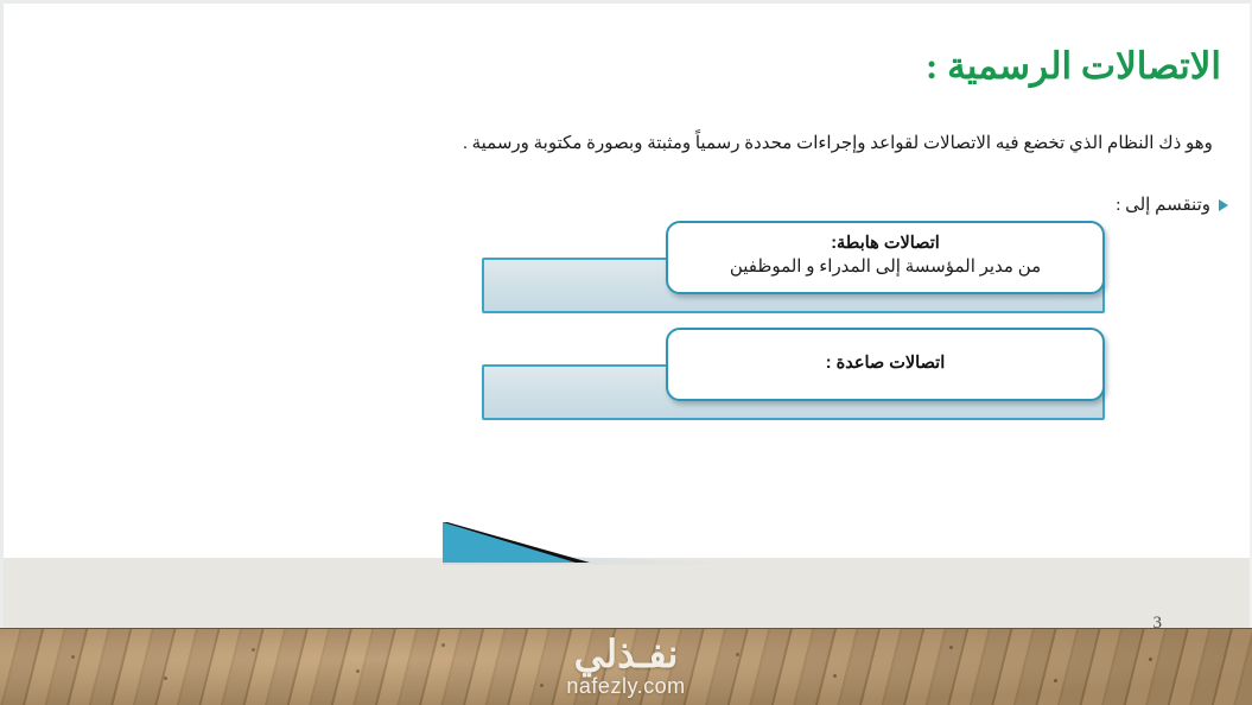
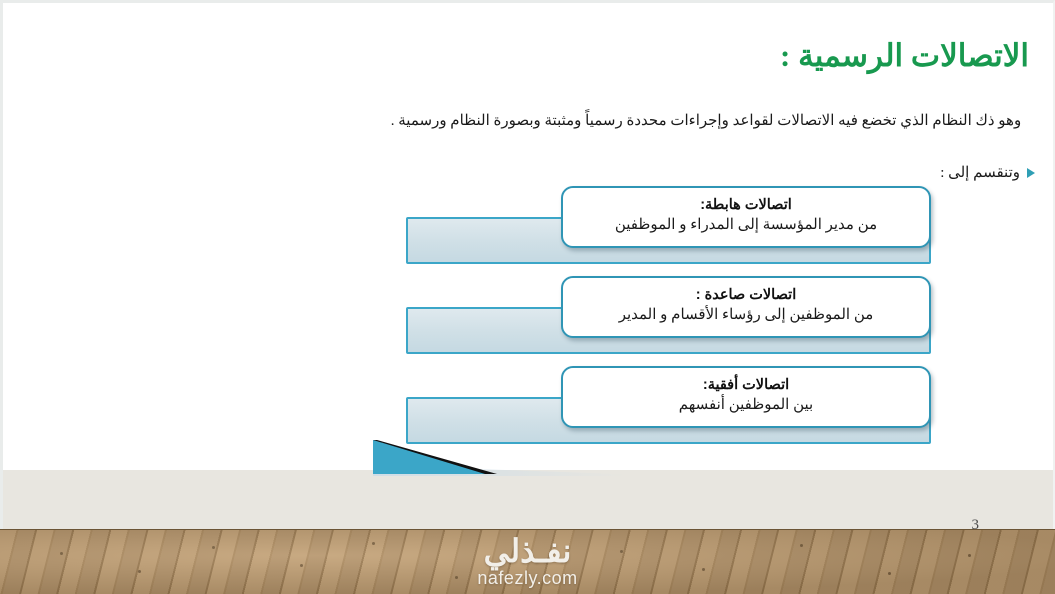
  الاتصالات الرسمية :
- وهو ذك النظام الذي تخضع فيه الاتصالات لقواعد وإجراءات محددة رسمياً ومثبتة وبصورة مكتوبة ورسمية .
+ وهو ذك النظام الذي تخضع فيه الاتصالات لقواعد وإجراءات محددة رسمياً ومثبتة وبصورة النظام ورسمية .
  وتنقسم إلى :
  اتصالات هابطة:
  من مدير المؤسسة إلى المدراء و الموظفين
  اتصالات صاعدة :
+ من الموظفين إلى رؤساء الأقسام و المدير
+ اتصالات أفقية:
+ بين الموظفين أنفسهم
  3
  نفـذلي
  nafezly.com
